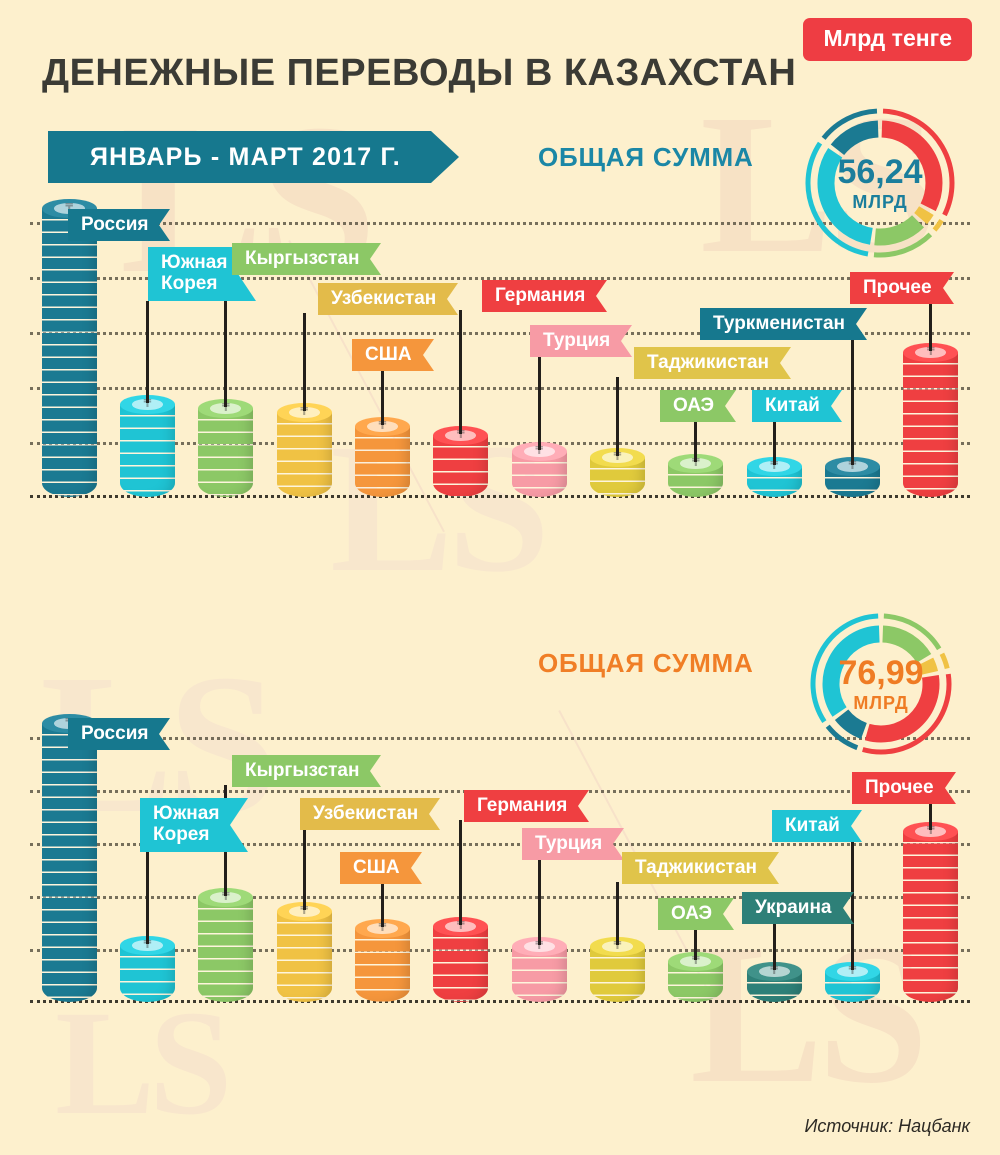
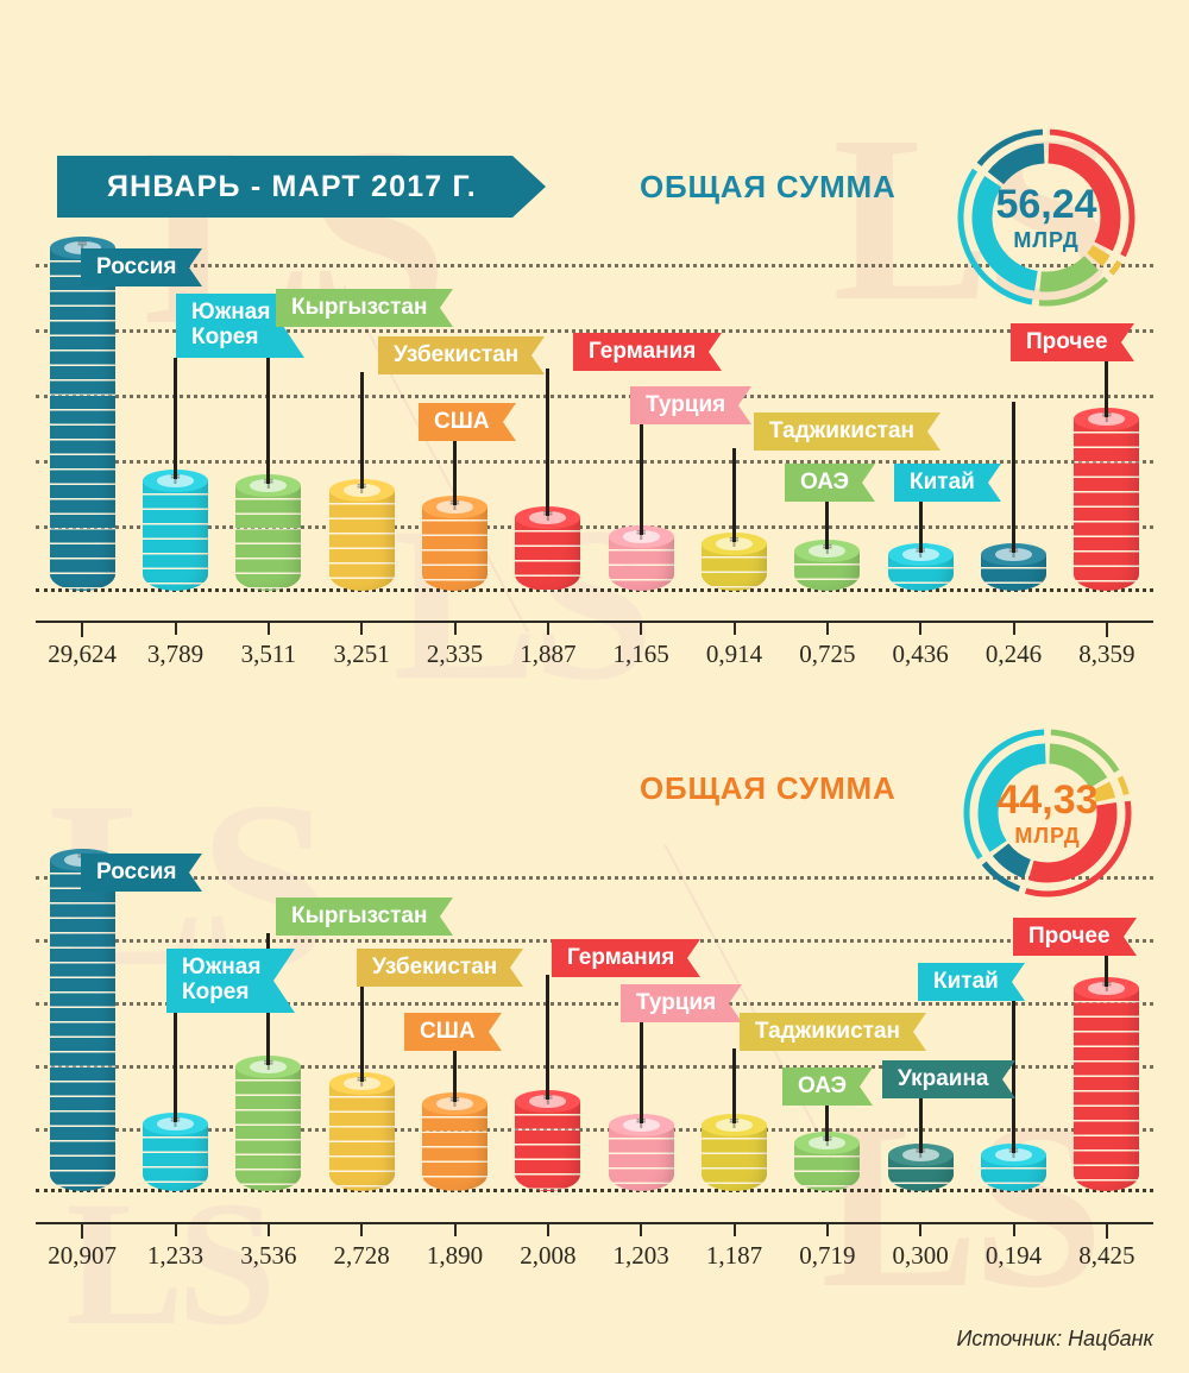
  LS
  LS
  LS
  LS
  LS
- Млрд тенге
- ДЕНЕЖНЫЕ ПЕРЕВОДЫ В КАЗАХСТАН
  ЯНВАРЬ - МАРТ 2017 Г.
  ОБЩАЯ СУММА
  56,24
  МЛРД
  ₸
  Россия
  ₸
  Южная
  Корея
  ₸
  Кыргызстан
  ₸
  Узбекистан
  ₸
  США
  ₸
  Германия
  ₸
  Турция
  ₸
  Таджикистан
  ₸
  ОАЭ
  ₸
  Китай
  ₸
- Туркменистан
  ₸
  Прочее
+ 29,624
+ 3,789
+ 3,511
+ 3,251
+ 2,335
+ 1,887
+ 1,165
+ 0,914
+ 0,725
+ 0,436
+ 0,246
+ 8,359
  ОБЩАЯ СУММА
- 76,99
+ 44,33
  МЛРД
  Россия
  ₸
  Южная
  Корея
  ₸
  Кыргызстан
  ₸
  Узбекистан
  ₸
  США
  ₸
  Германия
  ₸
  Турция
  ₸
  Таджикистан
  ₸
  ОАЭ
  ₸
  Украина
  ₸
  Китай
  ₸
  Прочее
+ 20,907
+ 1,233
+ 3,536
+ 2,728
+ 1,890
+ 2,008
+ 1,203
+ 1,187
+ 0,719
+ 0,300
+ 0,194
+ 8,425
  Источник: Нацбанк
